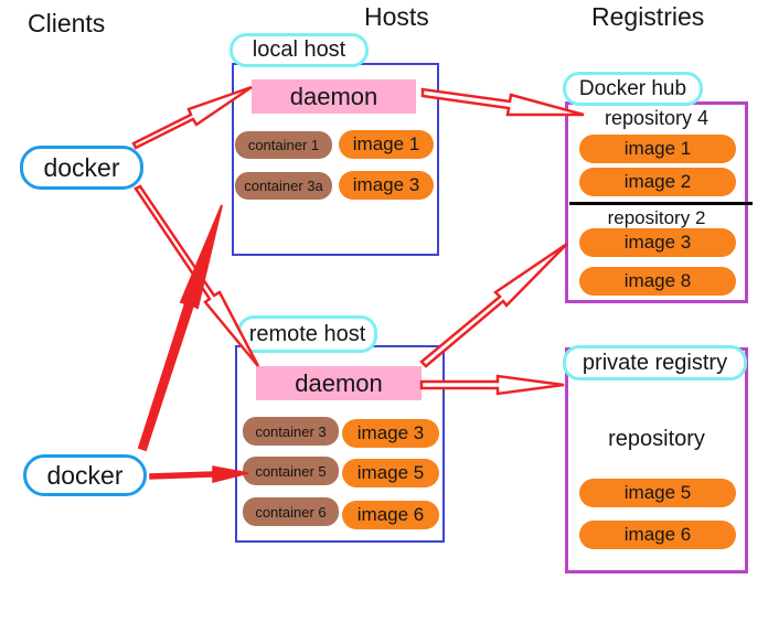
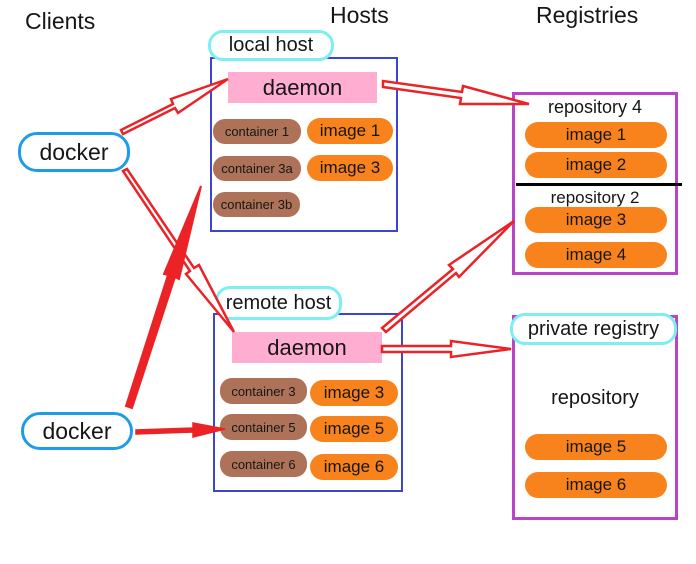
  Clients
  Hosts
  Registries
  docker
  docker
  local host
  daemon
  container 1
  image 1
  container 3a
  image 3
+ container 3b
  remote host
  daemon
  container 3
  image 3
  container 5
  image 5
  container 6
  image 6
- Docker hub
  repository 4
  image 1
  image 2
  repository 2
  image 3
- image 8
+ image 4
  private registry
  repository
  image 5
  image 6
